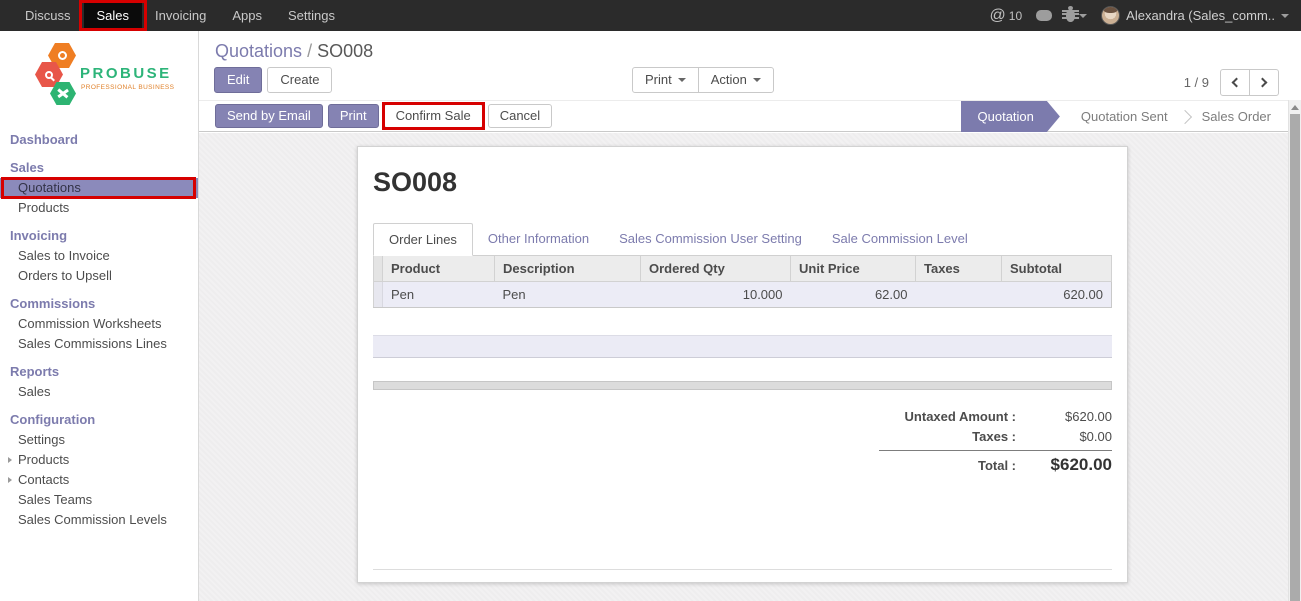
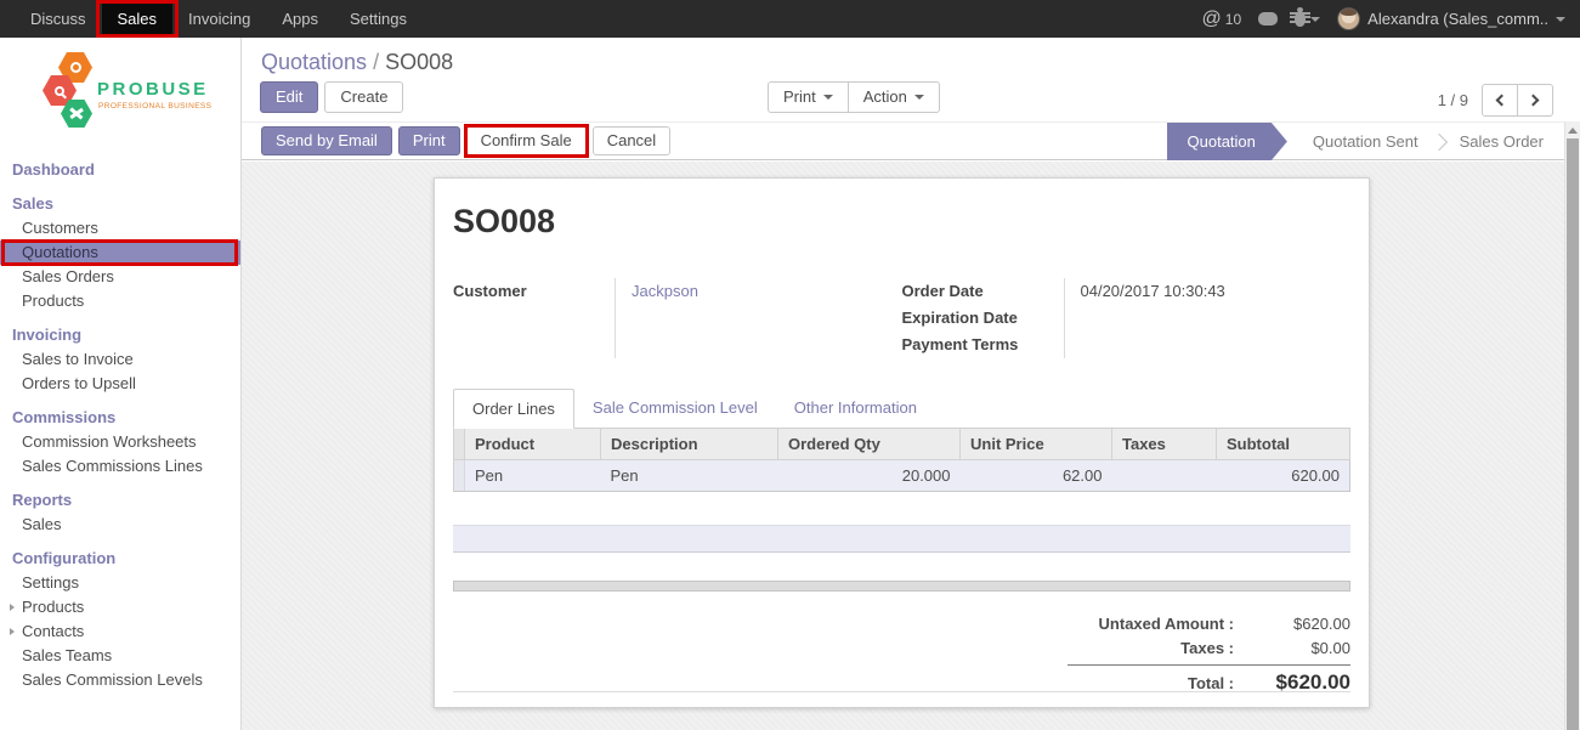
  Discuss
  Sales
  Invoicing
  Apps
  Settings
  @
  10
  Alexandra (Sales_comm..
  PROBUSE
  Dashboard
  Sales
+ Customers
  Quotations
+ Sales Orders
  Products
  Invoicing
  Sales to Invoice
  Orders to Upsell
  Commissions
  Commission Worksheets
  Sales Commissions Lines
  Reports
  Sales
  Configuration
  Settings
  Products
  Contacts
  Sales Teams
  Sales Commission Levels
  Quotations / SO008
  Edit
  Create
  Print
  Action
  1 / 9
  Send by Email
  Print
  Confirm Sale
  Cancel
  Quotation
  Quotation Sent
  Sales Order
  SO008
+ Customer
+ Jackpson
+ Order Date
+ Expiration Date
+ Payment Terms
+ 04/20/2017 10:30:43
  Order Lines
- Other Information
+ Sale Commission Level
- Sales Commission User Setting
- Sale Commission Level
+ Other Information
  	Product	Description	Ordered Qty	Unit Price	Taxes	Subtotal
- 	Pen	Pen	10.000	62.00		620.00
+ 	Pen	Pen	20.000	62.00		620.00
  Untaxed Amount :
  $620.00
  Taxes :
  $0.00
  Total :
  $620.00
